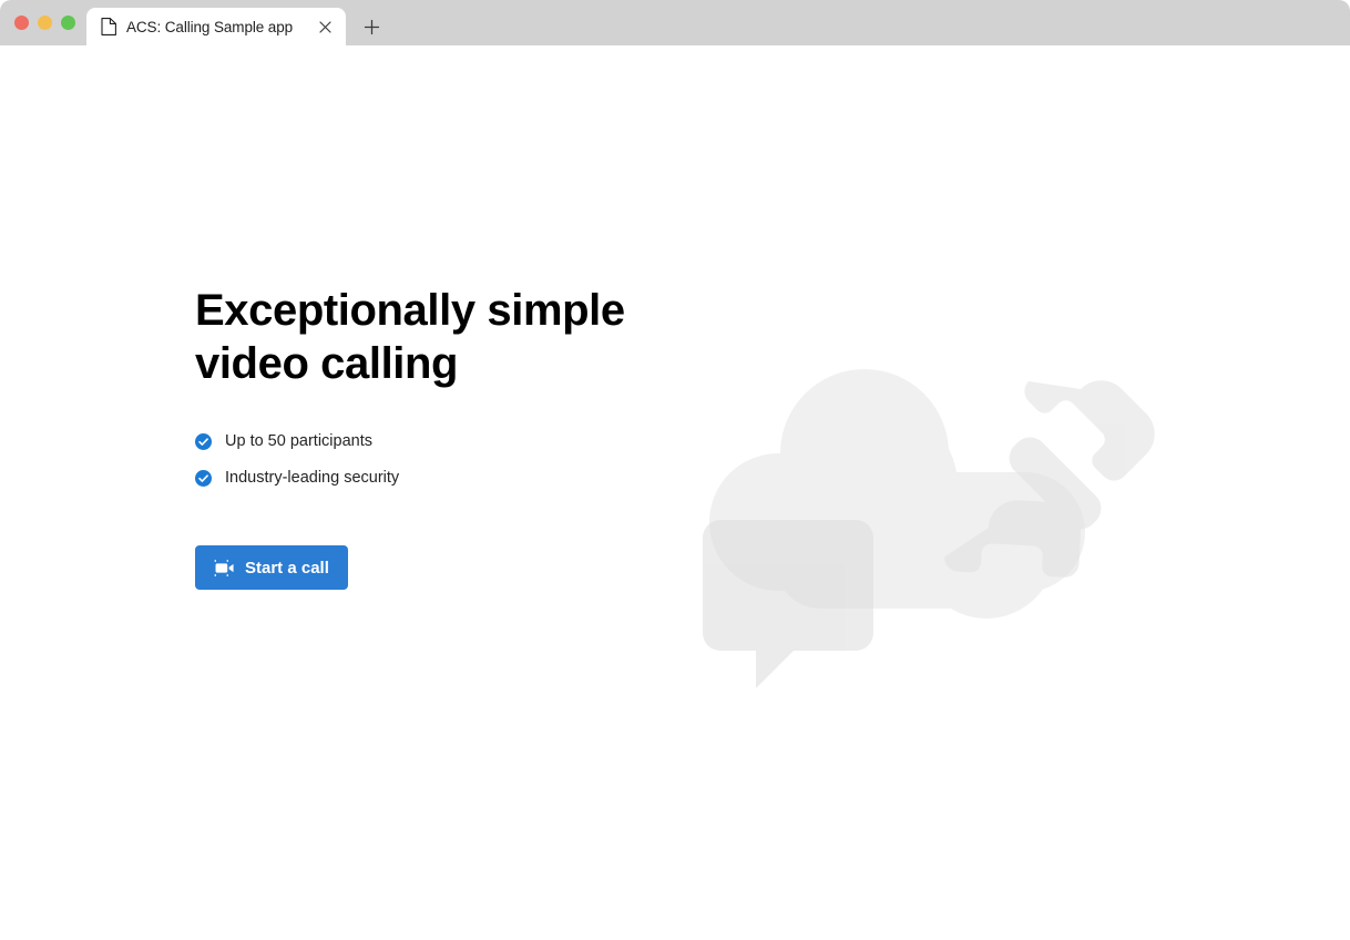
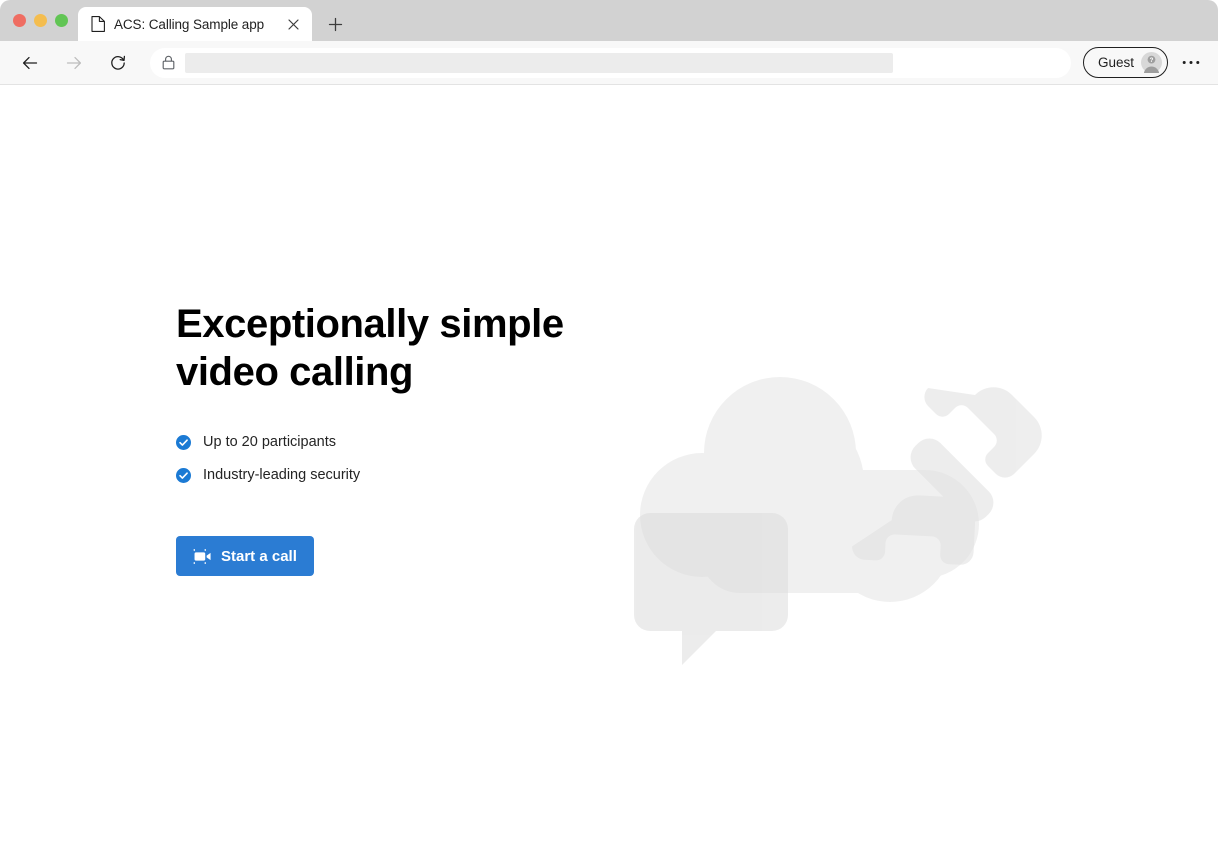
  ACS: Calling Sample app
+ Guest
  Exceptionally simple
  video calling
- Up to 50 participants
+ Up to 20 participants
  Industry-leading security
  Start a call
